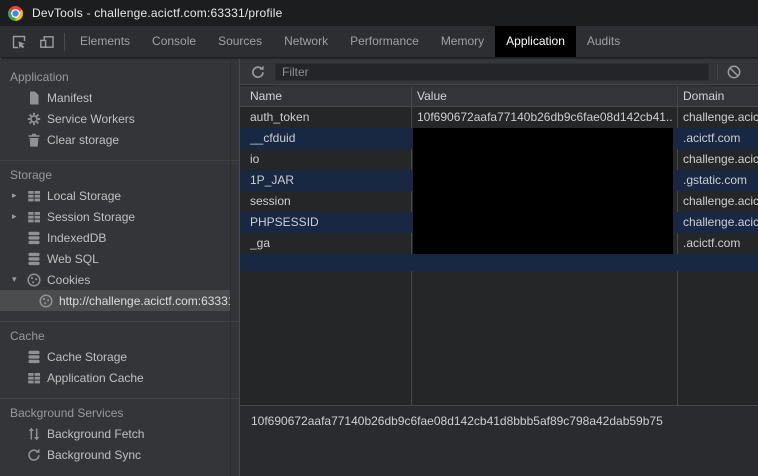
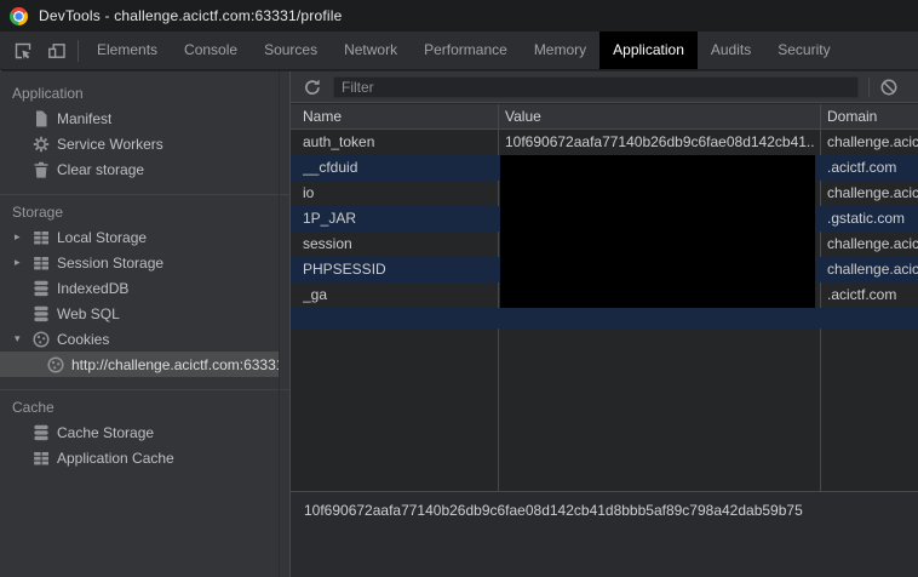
  DevTools - challenge.acictf.com:63331/profile
  Elements
  Console
  Sources
  Network
  Performance
  Memory
  Application
  Audits
+ Security
  Application
  Manifest
  Service Workers
  Clear storage
  Storage
  ▸
  Local Storage
  ▸
  Session Storage
  IndexedDB
  Web SQL
  ▾
  Cookies
  http://challenge.acictf.com:6333
  Cache
  Cache Storage
  Application Cache
- Background Services
- Background Fetch
- Background Sync
  Filter
  Name
  Value
  Domain
  auth_token
  10f690672aafa77140b26db9c6fae08d142cb41..
  challenge.acic
  __cfduid
  .acictf.com
  io
  challenge.acic
  1P_JAR
  .gstatic.com
  session
  challenge.acic
  PHPSESSID
  challenge.acic
  _ga
  .acictf.com
  10f690672aafa77140b26db9c6fae08d142cb41d8bbb5af89c798a42dab59b75
